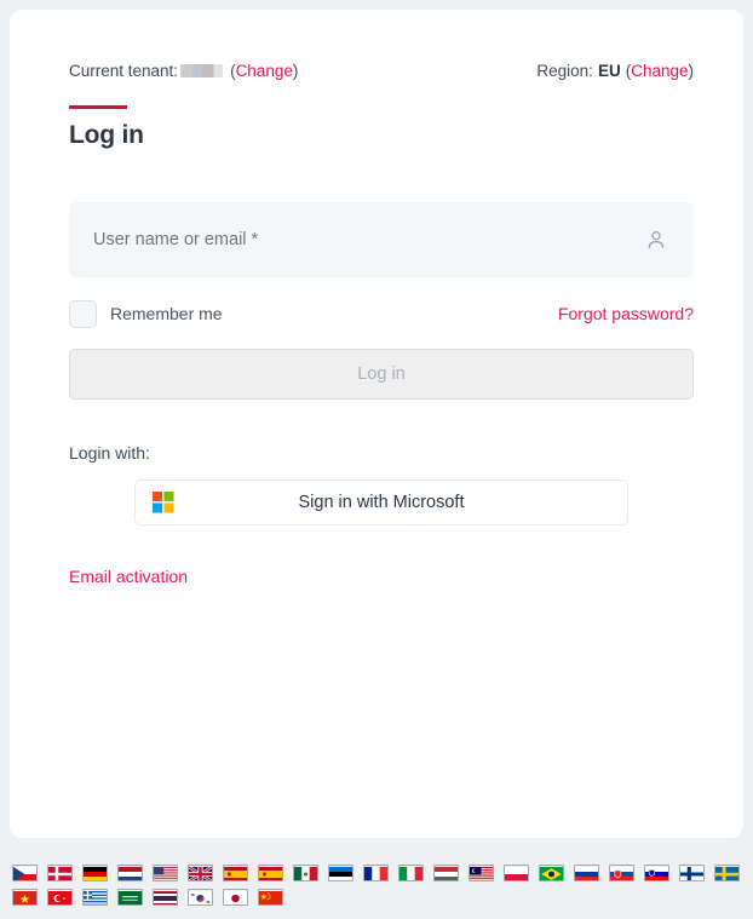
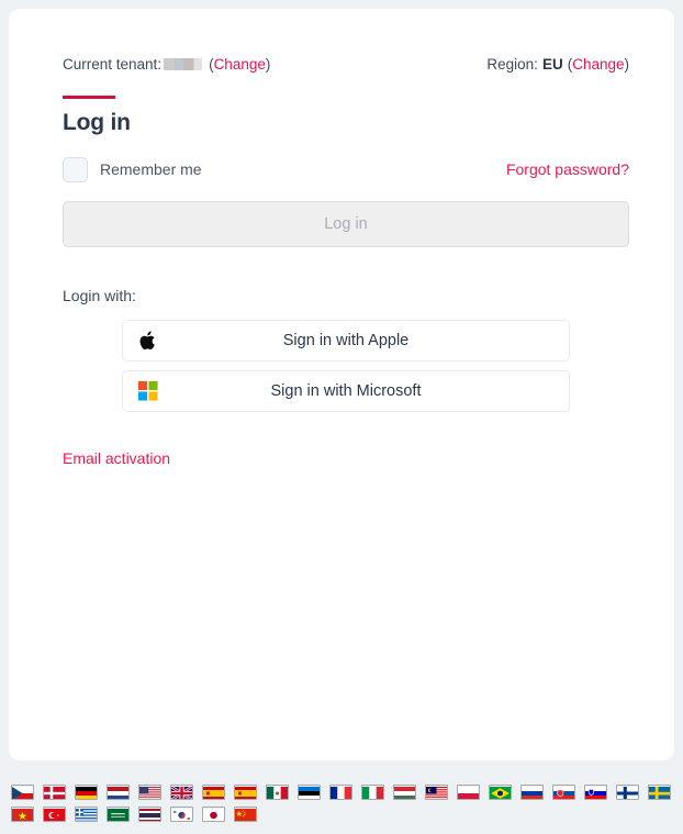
  Current tenant:
  (
  Change
  )
  Region:
  EU
  (
  Change
  )
  Log in
- User name or email *
  Remember me
  Forgot password?
  Log in
  Login with:
+ Sign in with Apple
  Sign in with Microsoft
  Email activation
